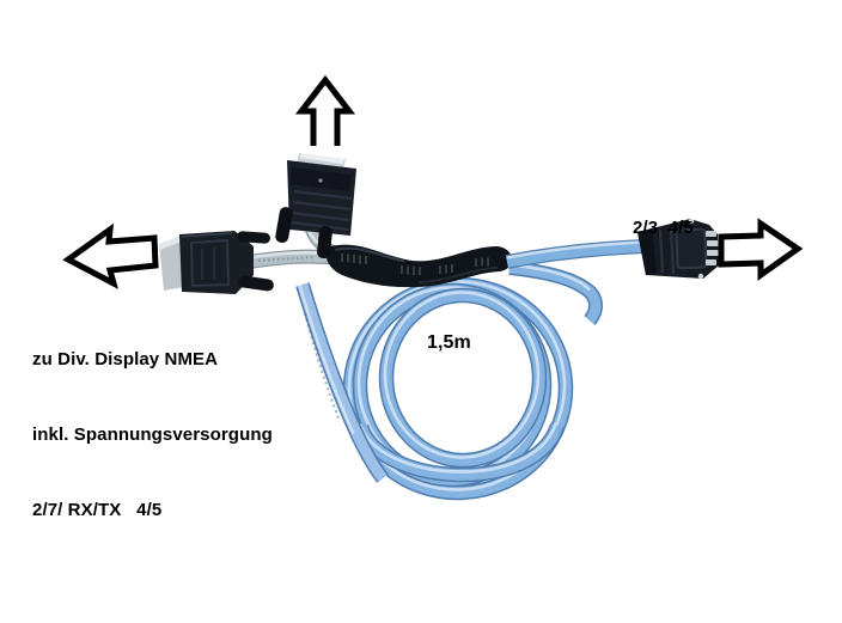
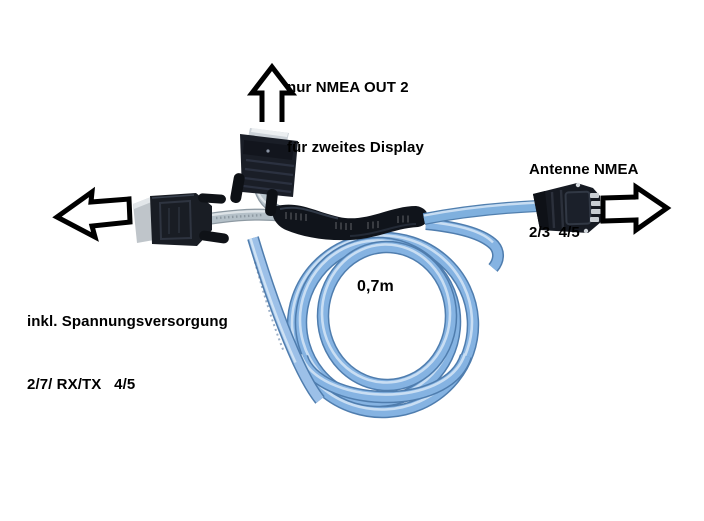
+ nur NMEA OUT 2
+ für zweites Display
+ Antenne NMEA
  2/3 4/5
- zu Div. Display NMEA
  inkl. Spannungsversorgung
  2/7/ RX/TX 4/5
- 1,5m
+ 0,7m
